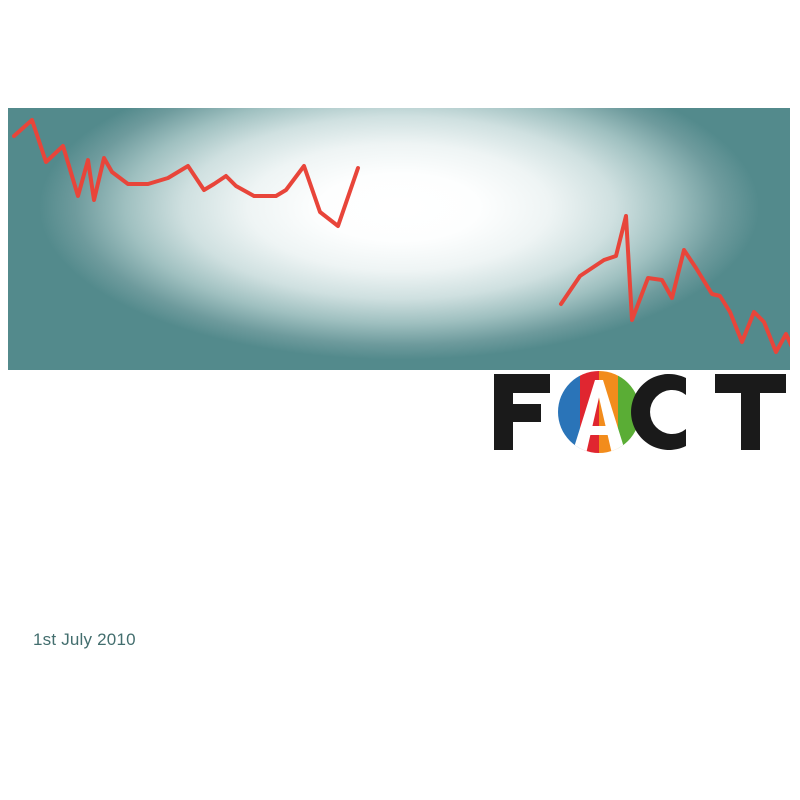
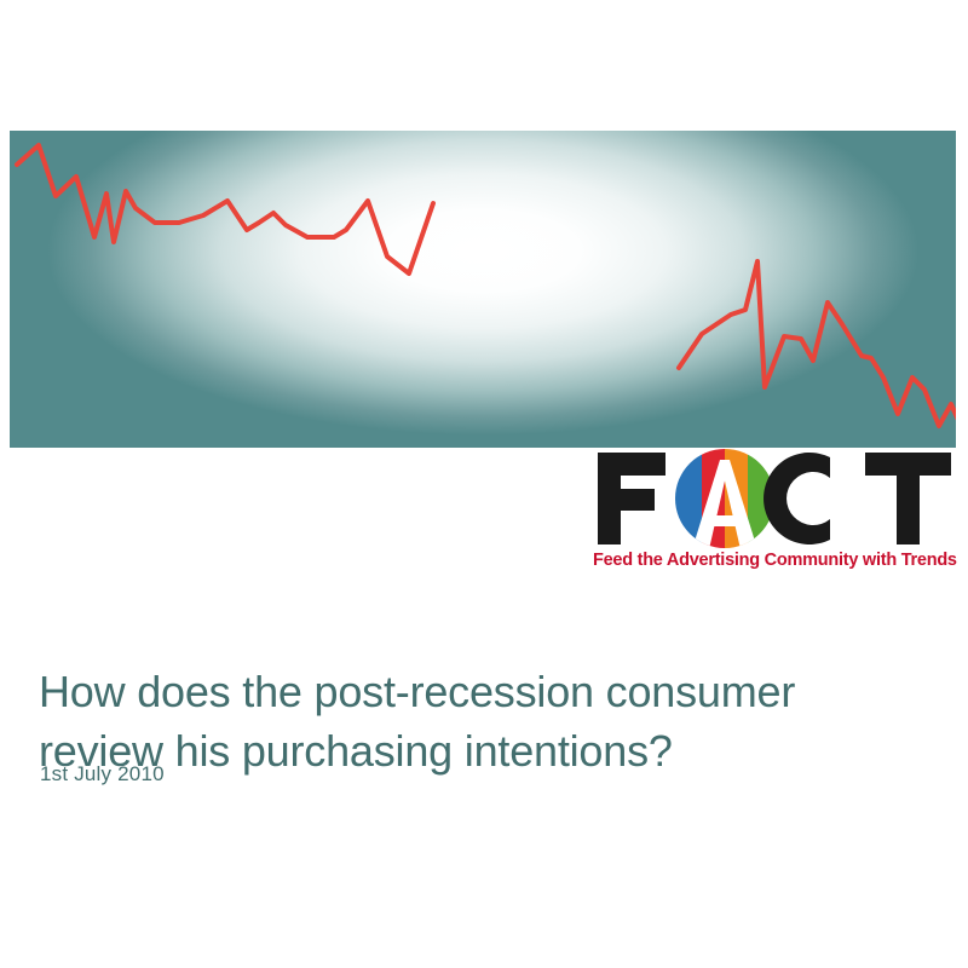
+ Feed the Advertising Community with Trends
+ How does the post-recession consumer
+ review his purchasing intentions?
  1st July 2010
